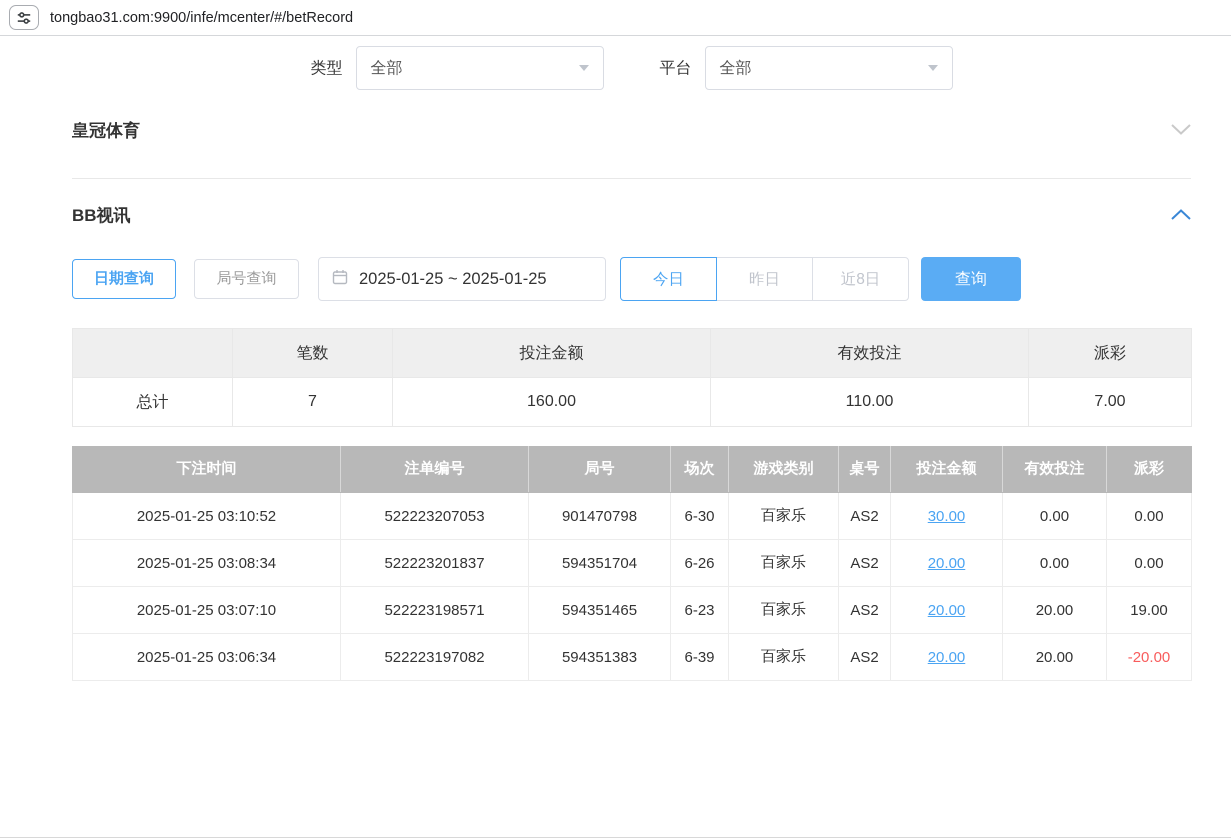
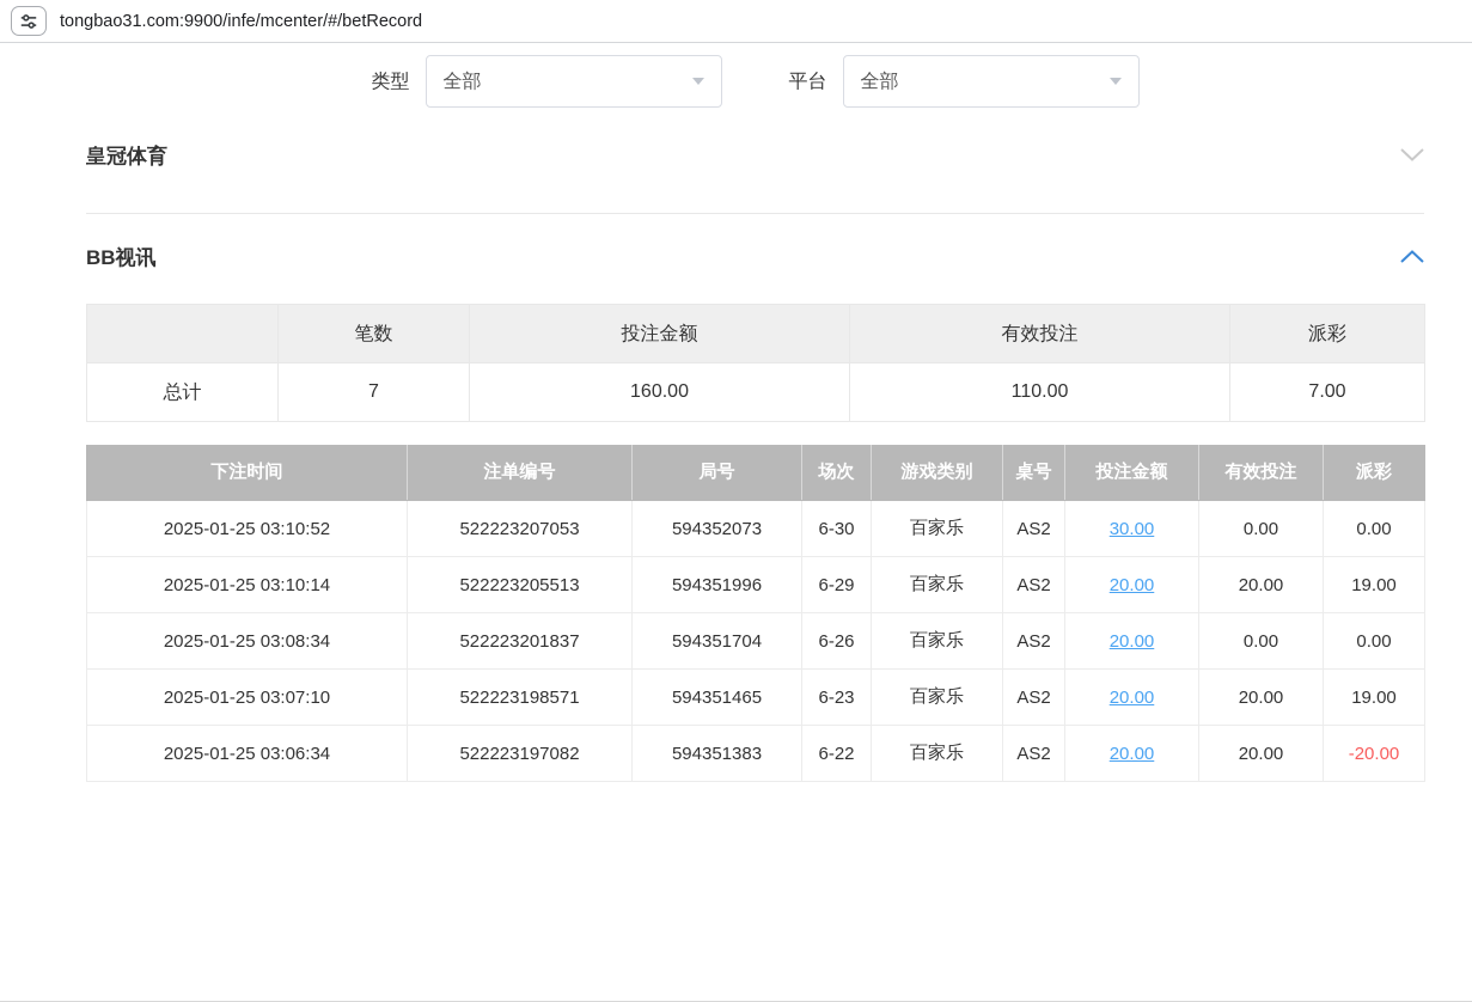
  tongbao31.com:9900/infe/mcenter/#/betRecord
  类型
  全部
  平台
  全部
  皇冠体育
  BB视讯
- 日期查询
- 局号查询
- 2025-01-25 ~ 2025-01-25
- 今日
- 昨日
- 近8日
- 查询
  	笔数	投注金额	有效投注	派彩
  总计	7	160.00	110.00	7.00
  下注时间	注单编号	局号	场次	游戏类别	桌号	投注金额	有效投注	派彩
- 2025-01-25 03:10:52	522223207053	901470798	6-30	百家乐	AS2	30.00	0.00	0.00
+ 2025-01-25 03:10:52	522223207053	594352073	6-30	百家乐	AS2	30.00	0.00	0.00
+ 2025-01-25 03:10:14	522223205513	594351996	6-29	百家乐	AS2	20.00	20.00	19.00
  2025-01-25 03:08:34	522223201837	594351704	6-26	百家乐	AS2	20.00	0.00	0.00
  2025-01-25 03:07:10	522223198571	594351465	6-23	百家乐	AS2	20.00	20.00	19.00
- 2025-01-25 03:06:34	522223197082	594351383	6-39	百家乐	AS2	20.00	20.00	-20.00
+ 2025-01-25 03:06:34	522223197082	594351383	6-22	百家乐	AS2	20.00	20.00	-20.00
